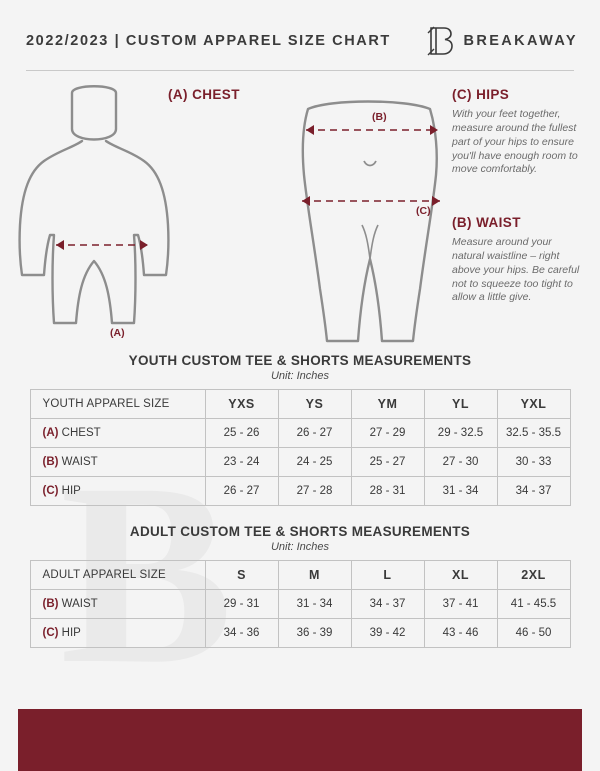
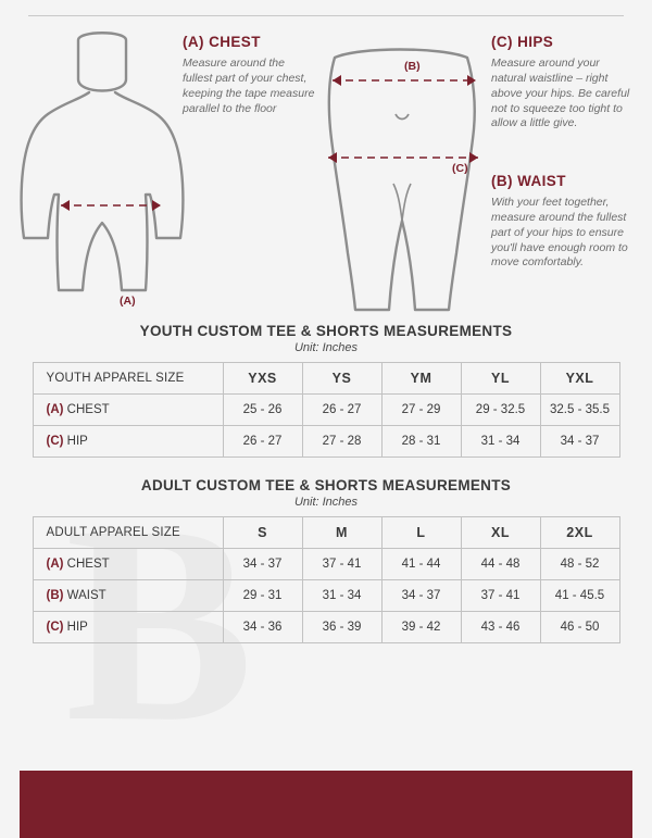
  B
- 2022/2023 | CUSTOM APPAREL SIZE CHART
- BREAKAWAY
  (A)
  (B)
  (C)
  (A) CHEST
+ Measure around the fullest part of your chest, keeping the tape measure parallel to the floor
  (C) HIPS
- With your feet together, measure around the fullest part of your hips to ensure you'll have enough room to move comfortably.
+ Measure around your natural waistline – right above your hips. Be careful not to squeeze too tight to allow a little give.
  (B) WAIST
- Measure around your natural waistline – right above your hips. Be careful not to squeeze too tight to allow a little give.
+ With your feet together, measure around the fullest part of your hips to ensure you'll have enough room to move comfortably.
  YOUTH CUSTOM TEE & SHORTS MEASUREMENTS
  Unit: Inches
  YOUTH APPAREL SIZE	YXS	YS	YM	YL	YXL
  (A) CHEST	25 - 26	26 - 27	27 - 29	29 - 32.5	32.5 - 35.5
- (B) WAIST	23 - 24	24 - 25	25 - 27	27 - 30	30 - 33
  (C) HIP	26 - 27	27 - 28	28 - 31	31 - 34	34 - 37
  ADULT CUSTOM TEE & SHORTS MEASUREMENTS
  Unit: Inches
  ADULT APPAREL SIZE	S	M	L	XL	2XL
+ (A) CHEST	34 - 37	37 - 41	41 - 44	44 - 48	48 - 52
  (B) WAIST	29 - 31	31 - 34	34 - 37	37 - 41	41 - 45.5
  (C) HIP	34 - 36	36 - 39	39 - 42	43 - 46	46 - 50
